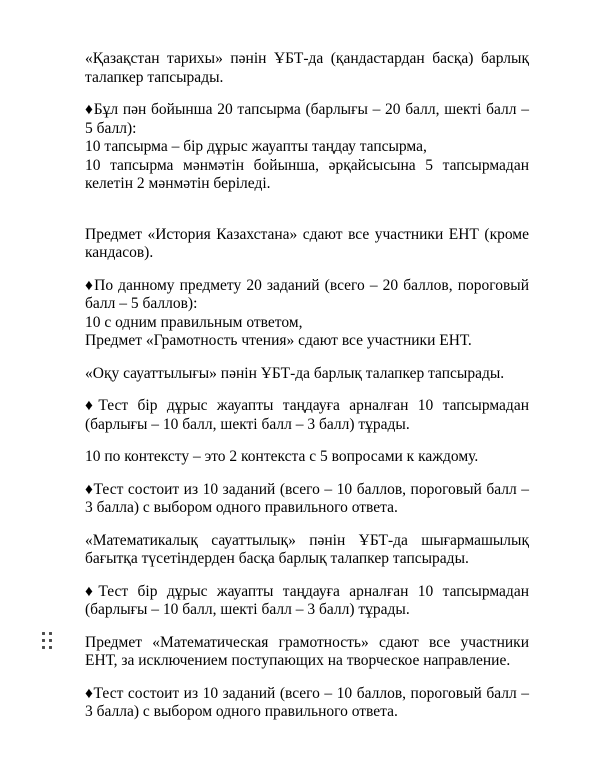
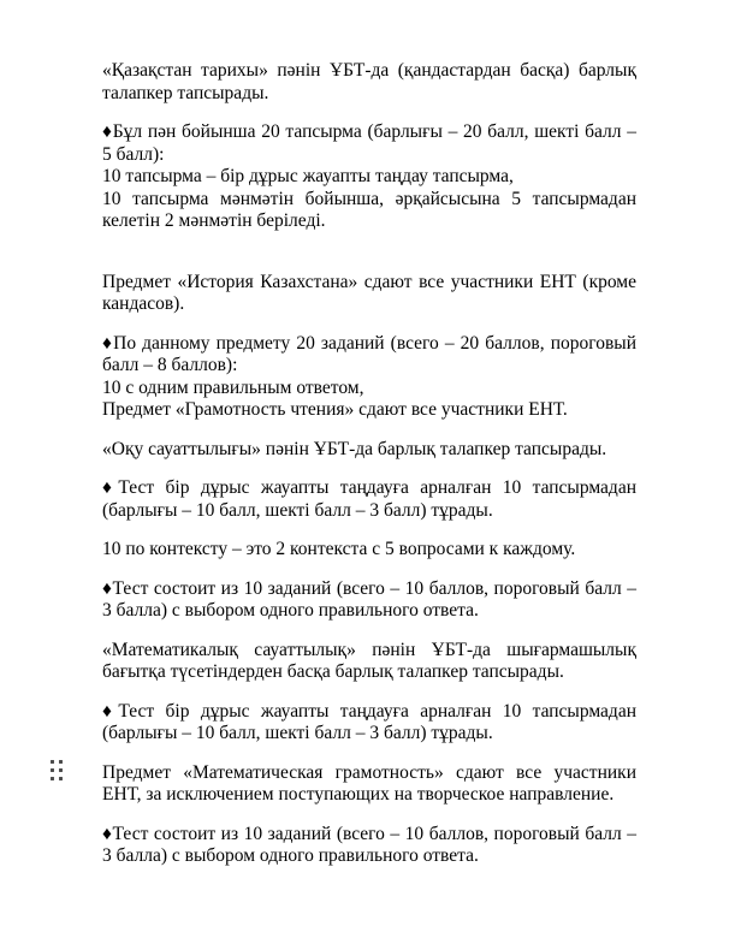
  «Қазақстан тарихы» пәнін ҰБТ-да (қандастардан басқа) барлық талапкер тапсырады.
  ♦Бұл пән бойынша 20 тапсырма (барлығы – 20 балл, шекті балл – 5 балл):
  10 тапсырма – бір дұрыс жауапты таңдау тапсырма,
  10 тапсырма мәнмәтін бойынша, әрқайсысына 5 тапсырмадан келетін 2 мәнмәтін беріледі.
  Предмет «История Казахстана» сдают все участники ЕНТ (кроме кандасов).
- ♦По данному предмету 20 заданий (всего – 20 баллов, пороговый балл – 5 баллов):
+ ♦По данному предмету 20 заданий (всего – 20 баллов, пороговый балл – 8 баллов):
  10 с одним правильным ответом,
  Предмет «Грамотность чтения» сдают все участники ЕНТ.
  «Оқу сауаттылығы» пәнін ҰБТ-да барлық талапкер тапсырады.
  ♦Тест бір дұрыс жауапты таңдауға арналған 10 тапсырмадан (барлығы – 10 балл, шекті балл – 3 балл) тұрады.
  10 по контексту – это 2 контекста с 5 вопросами к каждому.
  ♦Тест состоит из 10 заданий (всего – 10 баллов, пороговый балл – 3 балла) с выбором одного правильного ответа.
  «Математикалық сауаттылық» пәнін ҰБТ-да шығармашылық бағытқа түсетіндерден басқа барлық талапкер тапсырады.
  ♦Тест бір дұрыс жауапты таңдауға арналған 10 тапсырмадан (барлығы – 10 балл, шекті балл – 3 балл) тұрады.
  Предмет «Математическая грамотность» сдают все участники ЕНТ, за исключением поступающих на творческое направление.
  ♦Тест состоит из 10 заданий (всего – 10 баллов, пороговый балл – 3 балла) с выбором одного правильного ответа.
